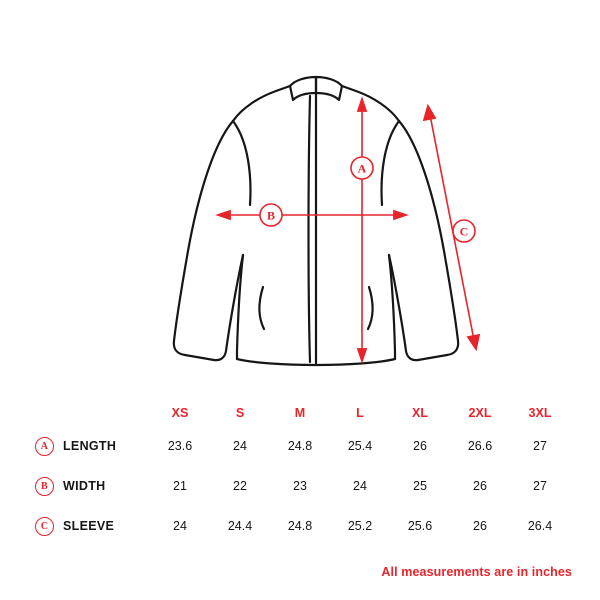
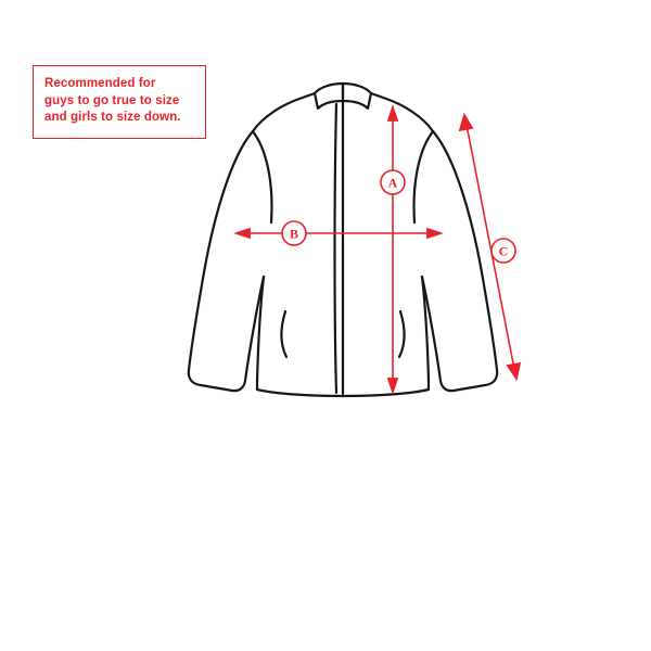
+ Recommended for
+ guys to go true to size
+ and girls to size down.
  A
  B
  C
- 	XS	S	M	L	XL	2XL	3XL
- A LENGTH	23.6	24	24.8	25.4	26	26.6	27
- B WIDTH	21	22	23	24	25	26	27
- C SLEEVE	24	24.4	24.8	25.2	25.6	26	26.4
- All measurements are in inches
